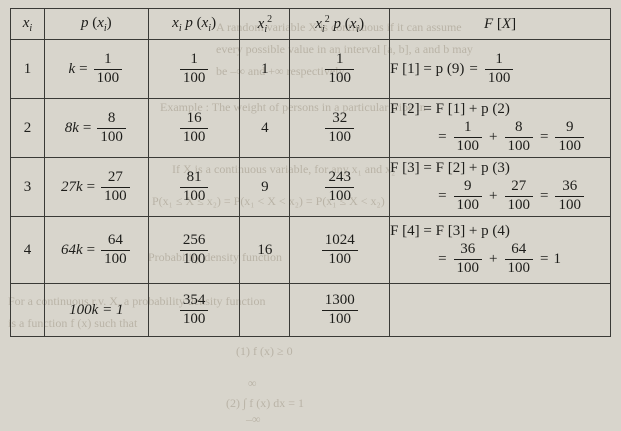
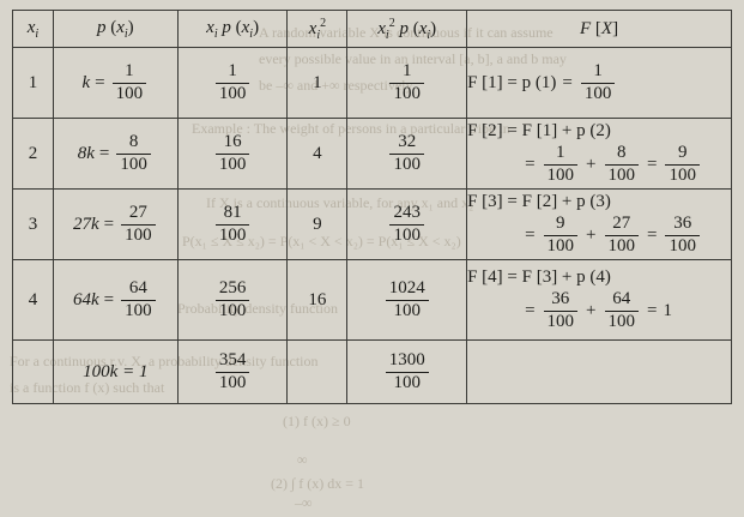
  A random variable X is continuous if it can assume
  every possible value in an interval [a, b], a and b may
  be –∞ and +∞ respectively.
  Example : The weight of persons in a particular tribe in
  If X is a continuous variable, for any x₁ and x₂
  P(x₁ ≤ X ≤ x₂) = P(x₁ < X < x₂) = P(x₁ ≤ X < x₂)
  Probability density function
  For a continuous r.v. X, a probability density function
  is a function f (x) such that
  (1) f (x) ≥ 0
  ∞
  (2) ∫ f (x) dx = 1
  –∞
  xi	p (xi)	xi p (xi)	xi2	xi2 p (xi)	F [X]
- 1	k = 1 100	1 100	1	1 100	F [1] = p (9) = 1 100
+ 1	k = 1 100	1 100	1	1 100	F [1] = p (1) = 1 100
  2	8k = 8 100	16 100	4	32 100	F [2] = F [1] + p (2) = 1 100 + 8 100 = 9 100
  3	27k = 27 100	81 100	9	243 100	F [3] = F [2] + p (3) = 9 100 + 27 100 = 36 100
  4	64k = 64 100	256 100	16	1024 100	F [4] = F [3] + p (4) = 36 100 + 64 100 = 1
  	100k = 1	354 100		1300 100
